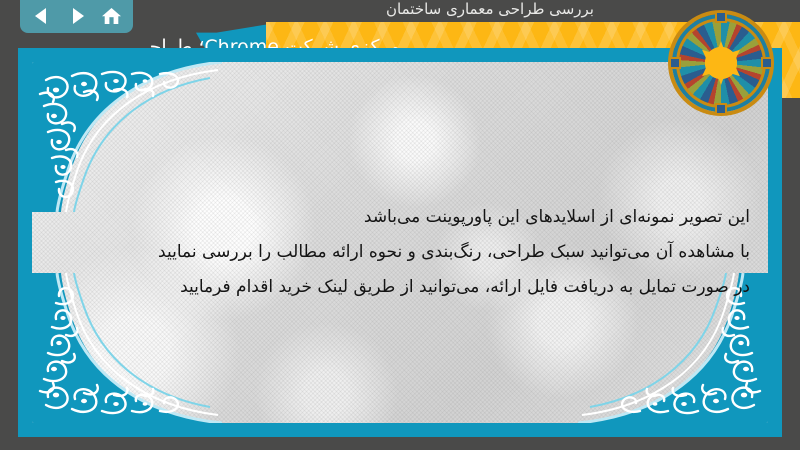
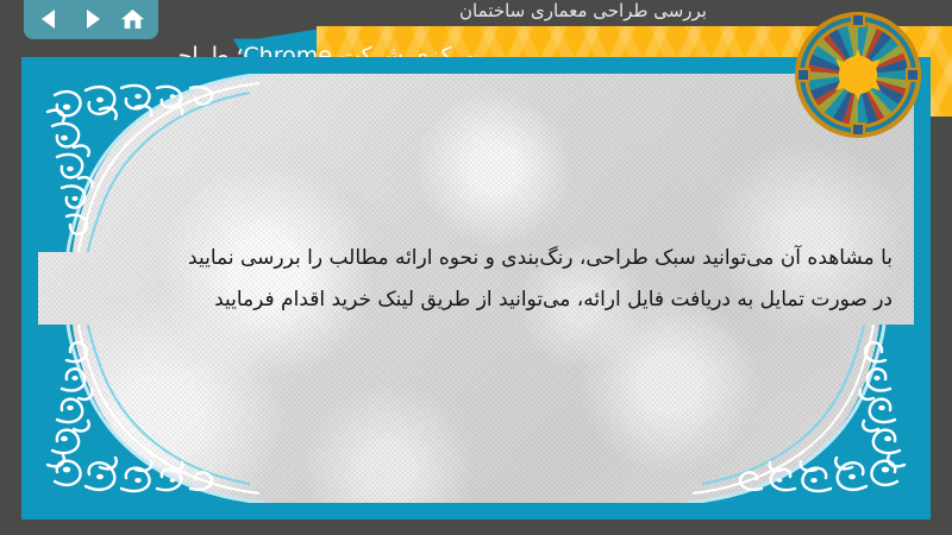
  بررسی طراحی معماری ساختمان
  مرکزی شرکت Chrome؛ طراحی
- این تصویر نمونه‌ای از اسلایدهای این پاورپوینت می‌باشد
  با مشاهده آن میتوانید سبک طراحی، رنگ‌بندی و نحوه ارائه مطالب را بررسی نمایید
  در صورت تمایل به دریافت فایل ارائه، می‌توانید از طریق لینک خرید اقدام فرمایید
